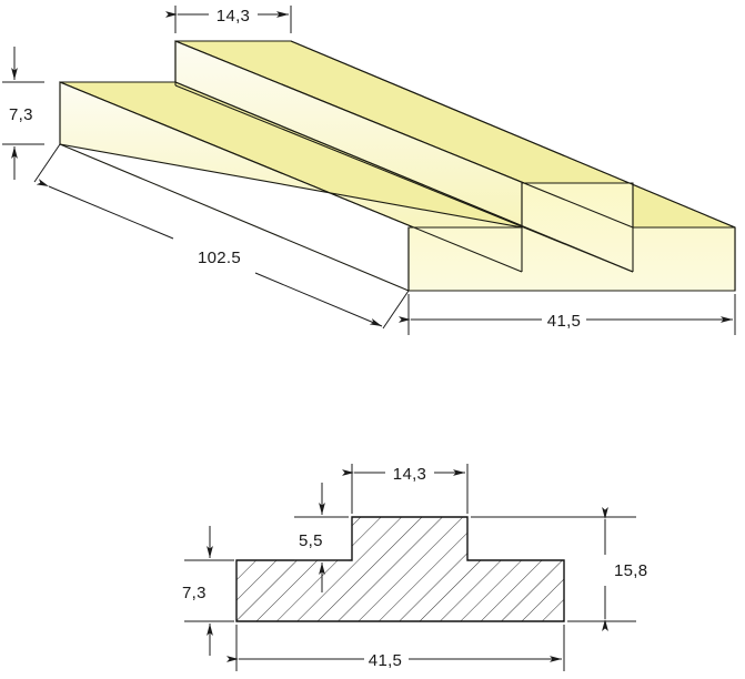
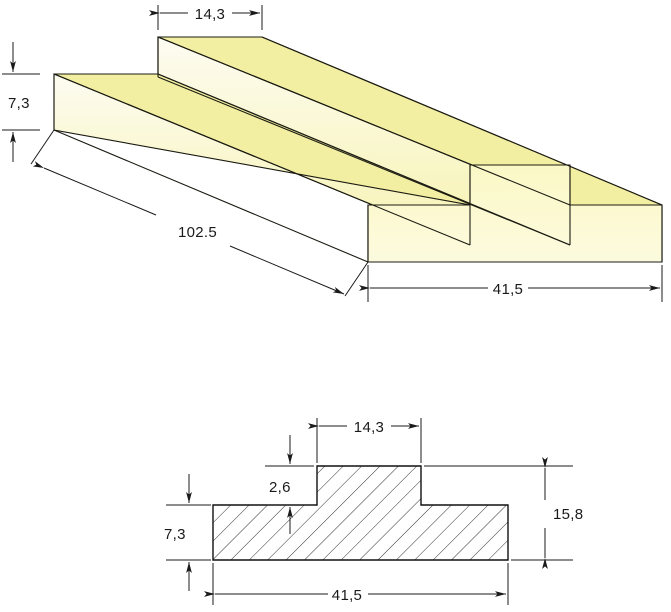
  14,3
  7,3
  102.5
  41,5
  14,3
- 5,5
+ 2,6
  7,3
  15,8
  41,5
